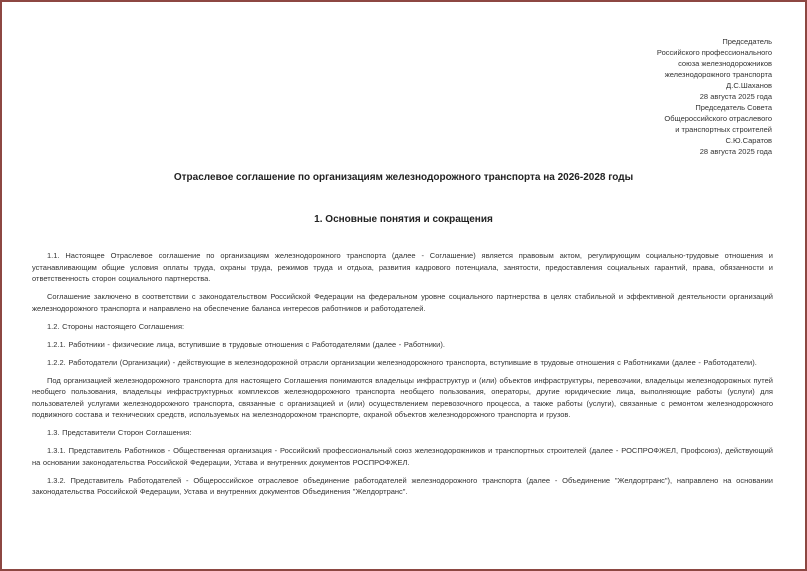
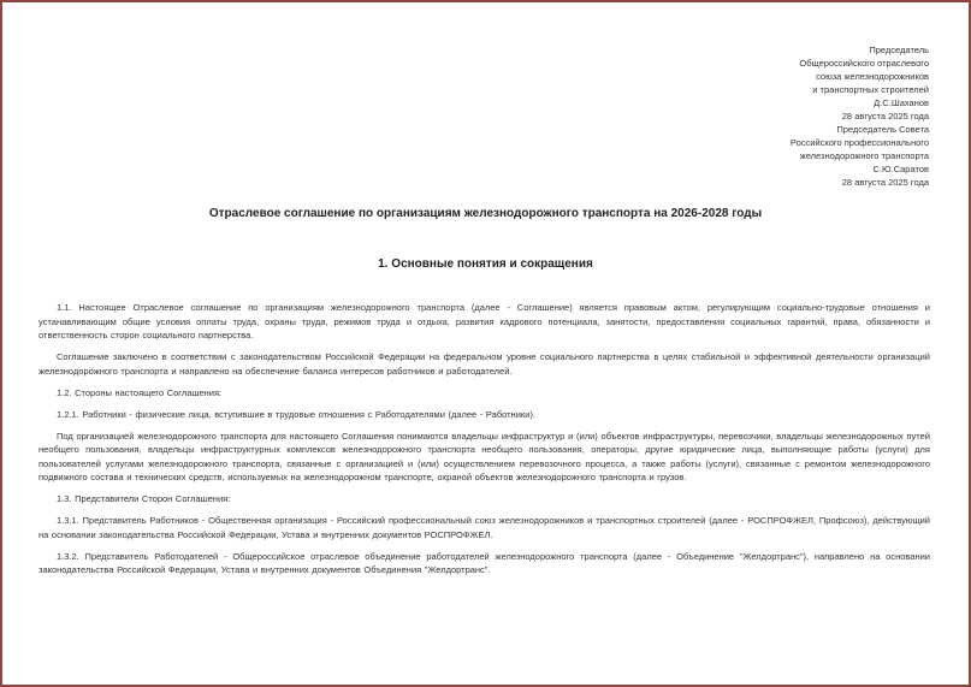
  Председатель
- Российского профессионального
+ Общероссийского отраслевого
  союза железнодорожников
- железнодорожного транспорта
+ и транспортных строителей
  Д.С.Шаханов
  28 августа 2025 года
  Председатель Совета
- Общероссийского отраслевого
+ Российского профессионального
- и транспортных строителей
+ железнодорожного транспорта
  С.Ю.Саратов
  28 августа 2025 года
  Отраслевое соглашение по организациям железнодорожного транспорта на 2026-2028 годы
  1. Основные понятия и сокращения
  1.1. Настоящее Отраслевое соглашение по организациям железнодорожного транспорта (далее - Соглашение) является правовым актом, регулирующим социально-трудовые отношения и устанавливающим общие условия оплаты труда, охраны труда, режимов труда и отдыха, развития кадрового потенциала, занятости, предоставления социальных гарантий, права, обязанности и ответственность сторон социального партнерства.
  Соглашение заключено в соответствии с законодательством Российской Федерации на федеральном уровне социального партнерства в целях стабильной и эффективной деятельности организаций железнодорожного транспорта и направлено на обеспечение баланса интересов работников и работодателей.
  1.2. Стороны настоящего Соглашения:
  1.2.1. Работники - физические лица, вступившие в трудовые отношения с Работодателями (далее - Работники).
- 1.2.2. Работодатели (Организации) - действующие в железнодорожной отрасли организации железнодорожного транспорта, вступившие в трудовые отношения с Работниками (далее - Работодатели).
  Под организацией железнодорожного транспорта для настоящего Соглашения понимаются владельцы инфраструктур и (или) объектов инфраструктуры, перевозчики, владельцы железнодорожных путей необщего пользования, владельцы инфраструктурных комплексов железнодорожного транспорта необщего пользования, операторы, другие юридические лица, выполняющие работы (услуги) для пользователей услугами железнодорожного транспорта, связанные с организацией и (или) осуществлением перевозочного процесса, а также работы (услуги), связанные с ремонтом железнодорожного подвижного состава и технических средств, используемых на железнодорожном транспорте, охраной объектов железнодорожного транспорта и грузов.
  1.3. Представители Сторон Соглашения:
  1.3.1. Представитель Работников - Общественная организация - Российский профессиональный союз железнодорожников и транспортных строителей (далее - РОСПРОФЖЕЛ, Профсоюз), действующий на основании законодательства Российской Федерации, Устава и внутренних документов РОСПРОФЖЕЛ.
  1.3.2. Представитель Работодателей - Общероссийское отраслевое объединение работодателей железнодорожного транспорта (далее - Объединение "Желдортранс"), направлено на основании законодательства Российской Федерации, Устава и внутренних документов Объединения "Желдортранс".
